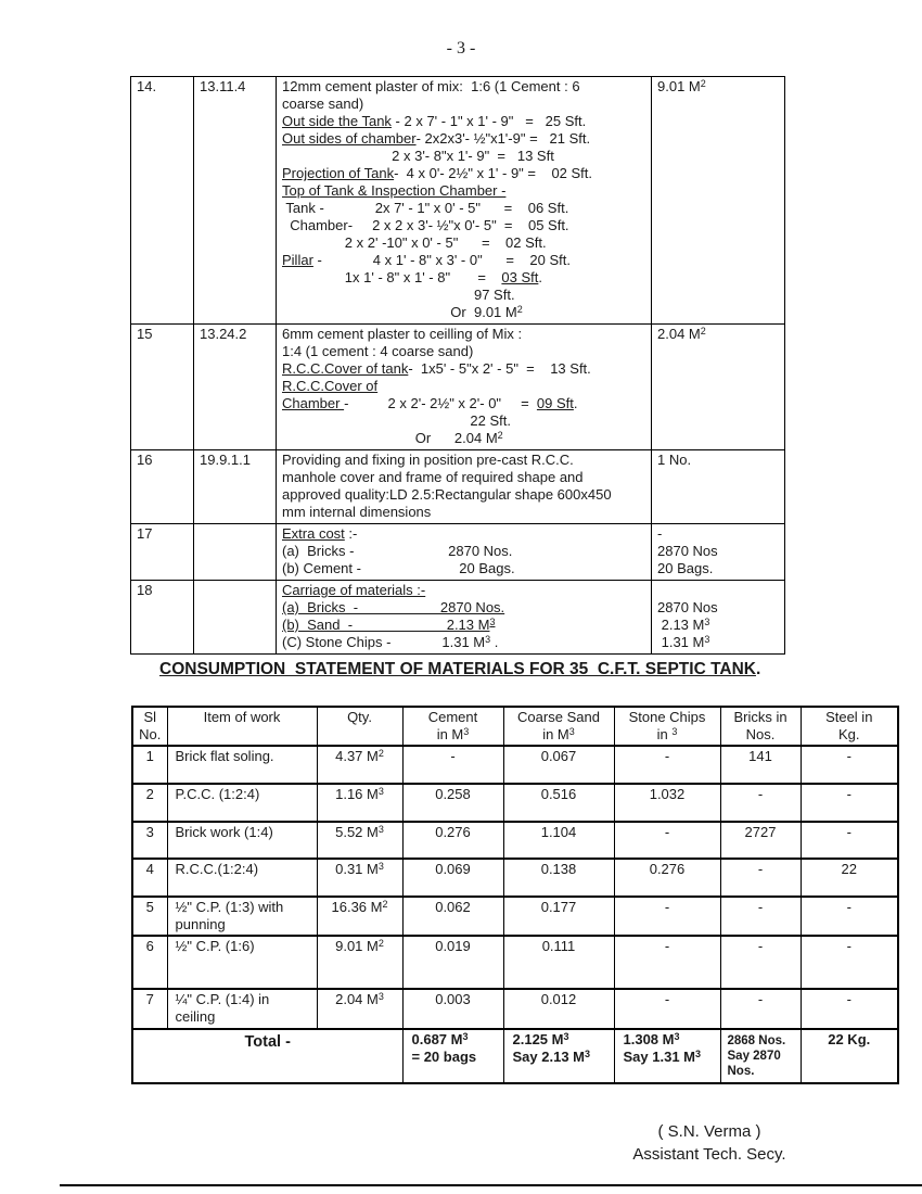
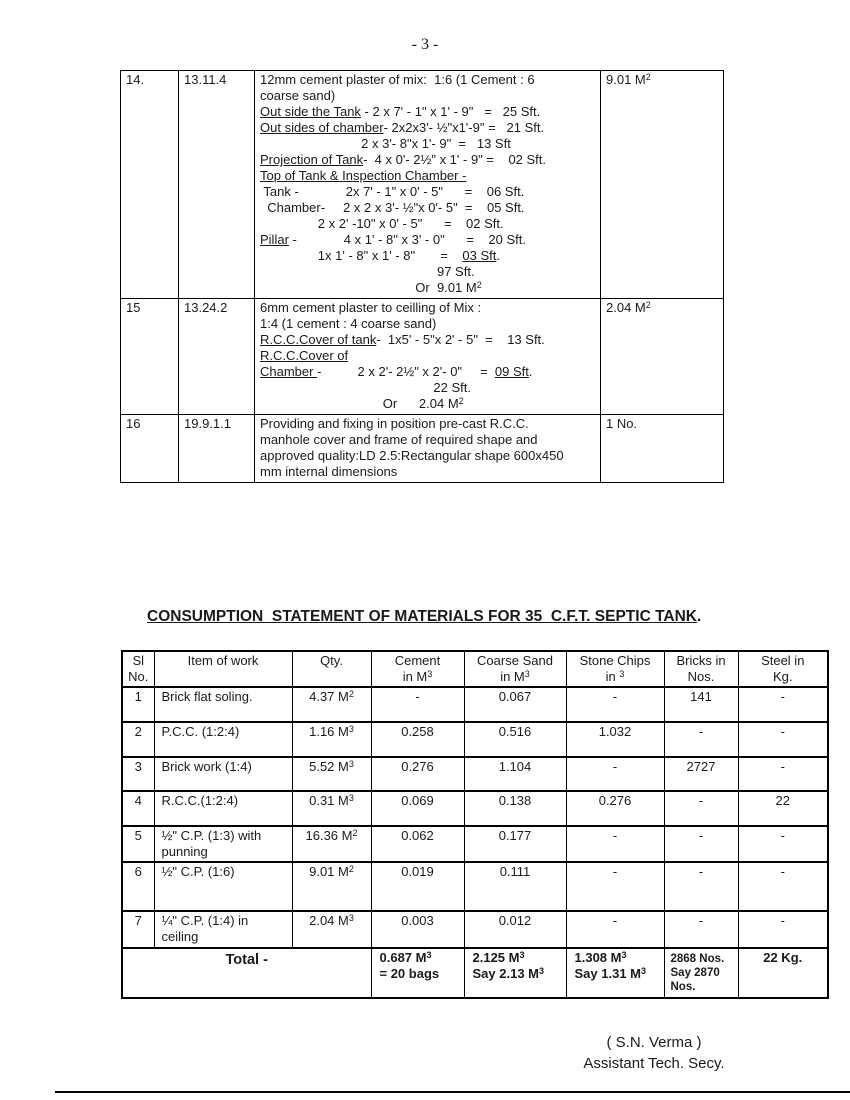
  - 3 -
  14.	13.11.4	12mm cement plaster of mix: 1:6 (1 Cement : 6coarse sand)Out side the Tank - 2 x 7' - 1" x 1' - 9" = 25 Sft.Out sides of chamber- 2x2x3'- ½"x1'-9" = 21 Sft. 2 x 3'- 8"x 1'- 9" = 13 SftProjection of Tank- 4 x 0'- 2½" x 1' - 9" = 02 Sft.Top of Tank & Inspection Chamber - Tank - 2x 7' - 1" x 0' - 5" = 06 Sft. Chamber- 2 x 2 x 3'- ½"x 0'- 5" = 05 Sft. 2 x 2' -10" x 0' - 5" = 02 Sft.Pillar - 4 x 1' - 8" x 3' - 0" = 20 Sft. 1x 1' - 8" x 1' - 8" = 03 Sft. 97 Sft. Or 9.01 M2	9.01 M2
  15	13.24.2	6mm cement plaster to ceilling of Mix :1:4 (1 cement : 4 coarse sand)R.C.C.Cover of tank- 1x5' - 5"x 2' - 5" = 13 Sft.R.C.C.Cover ofChamber - 2 x 2'- 2½" x 2'- 0" = 09 Sft. 22 Sft. Or 2.04 M2	2.04 M2
  16	19.9.1.1	Providing and fixing in position pre-cast R.C.C.manhole cover and frame of required shape andapproved quality:LD 2.5:Rectangular shape 600x450mm internal dimensions	1 No.
- 17		Extra cost :-(a) Bricks - 2870 Nos.(b) Cement - 20 Bags.	-2870 Nos20 Bags.
- 18		Carriage of materials :-(a) Bricks - 2870 Nos.(b) Sand - 2.13 M3(C) Stone Chips - 1.31 M3 .	2870 Nos 2.13 M3 1.31 M3
  CONSUMPTION STATEMENT OF MATERIALS FOR 35 C.F.T. SEPTIC TANK.
  SlNo.	Item of work	Qty.	Cementin M3	Coarse Sandin M3	Stone Chipsin 3	Bricks inNos.	Steel inKg.
  1	Brick flat soling.	4.37 M2	-	0.067	-	141	-
  2	P.C.C. (1:2:4)	1.16 M3	0.258	0.516	1.032	-	-
  3	Brick work (1:4)	5.52 M3	0.276	1.104	-	2727	-
  4	R.C.C.(1:2:4)	0.31 M3	0.069	0.138	0.276	-	22
  5	½" C.P. (1:3) withpunning	16.36 M2	0.062	0.177	-	-	-
  6	½" C.P. (1:6)	9.01 M2	0.019	0.111	-	-	-
  7	¼" C.P. (1:4) inceiling	2.04 M3	0.003	0.012	-	-	-
  Total -	0.687 M3= 20 bags	2.125 M3Say 2.13 M3	1.308 M3Say 1.31 M3	2868 Nos.Say 2870Nos.	22 Kg.
  ( S.N. Verma )
  Assistant Tech. Secy.
